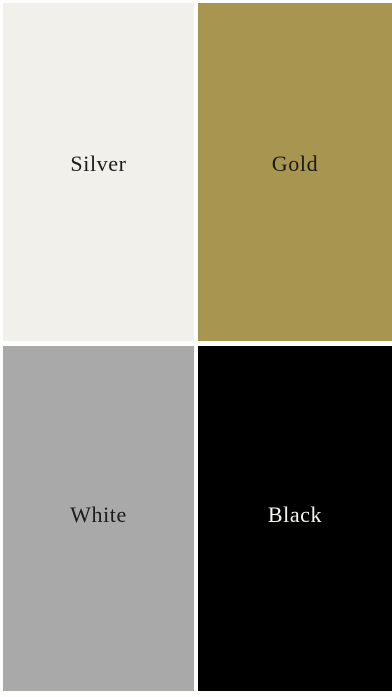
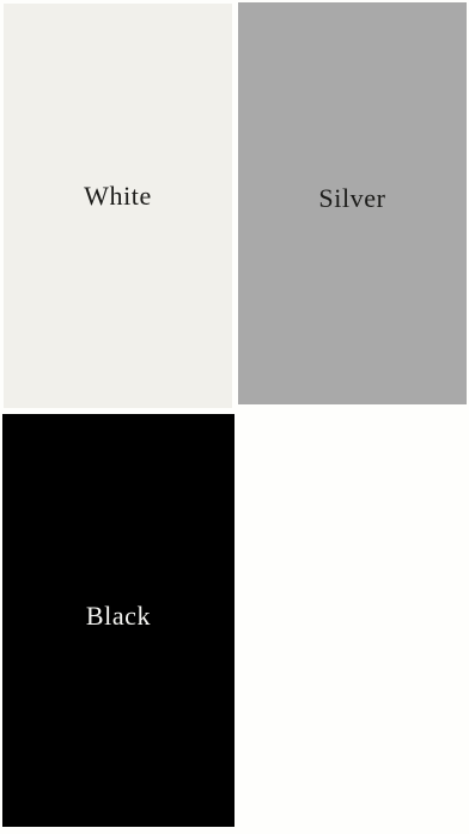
- Silver
+ White
- Gold
- White
+ Silver
  Black
